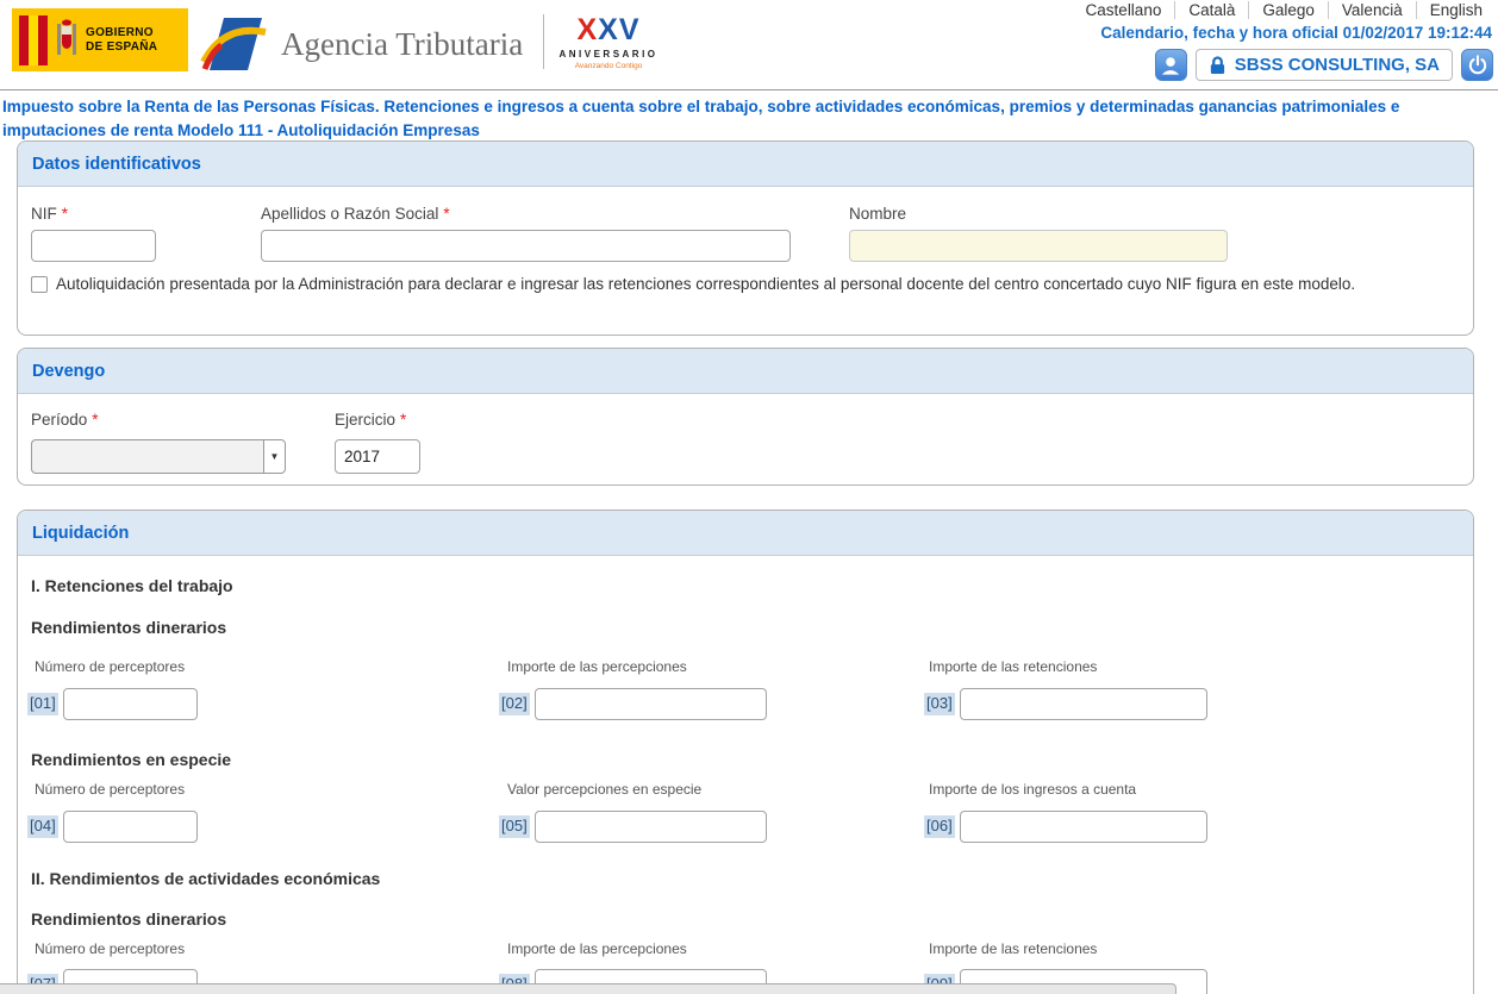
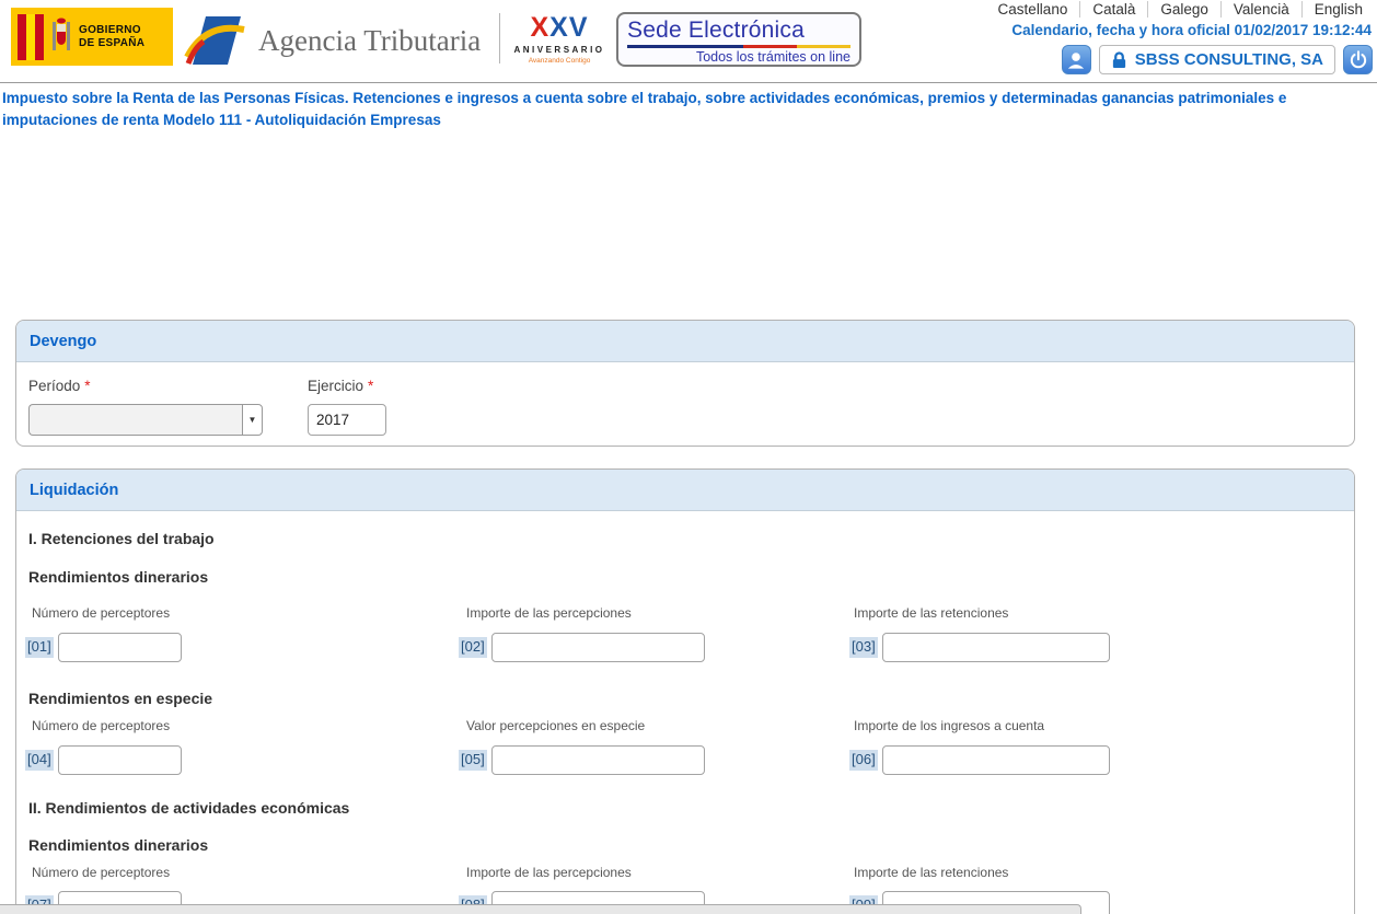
  GOBIERNO
  DE ESPAÑA
  Agencia Tributaria
  XXV
  ANIVERSARIO
+ Sede Electrónica
+ Todos los trámites on line
  Castellano
  Català
  Galego
  Valencià
  English
  Calendario, fecha y hora oficial 01/02/2017 19:12:44
  SBSS CONSULTING, SA
  Impuesto sobre la Renta de las Personas Físicas. Retenciones e ingresos a cuenta sobre el trabajo, sobre actividades económicas, premios y determinadas ganancias patrimoniales e imputaciones de renta Modelo 111 - Autoliquidación Empresas
- Datos identificativos
- NIF *
- Apellidos o Razón Social *
- Nombre
- Autoliquidación presentada por la Administración para declarar e ingresar las retenciones correspondientes al personal docente del centro concertado cuyo NIF figura en este modelo.
  Devengo
  Período *
  ▼
  Ejercicio *
  2017
  Liquidación
  I. Retenciones del trabajo
  Rendimientos dinerarios
  Número de perceptores
  Importe de las percepciones
  Importe de las retenciones
  [01]
  [02]
  [03]
  Rendimientos en especie
  Número de perceptores
  Valor percepciones en especie
  Importe de los ingresos a cuenta
  [04]
  [05]
  [06]
  II. Rendimientos de actividades económicas
  Rendimientos dinerarios
  Número de perceptores
  Importe de las percepciones
  Importe de las retenciones
